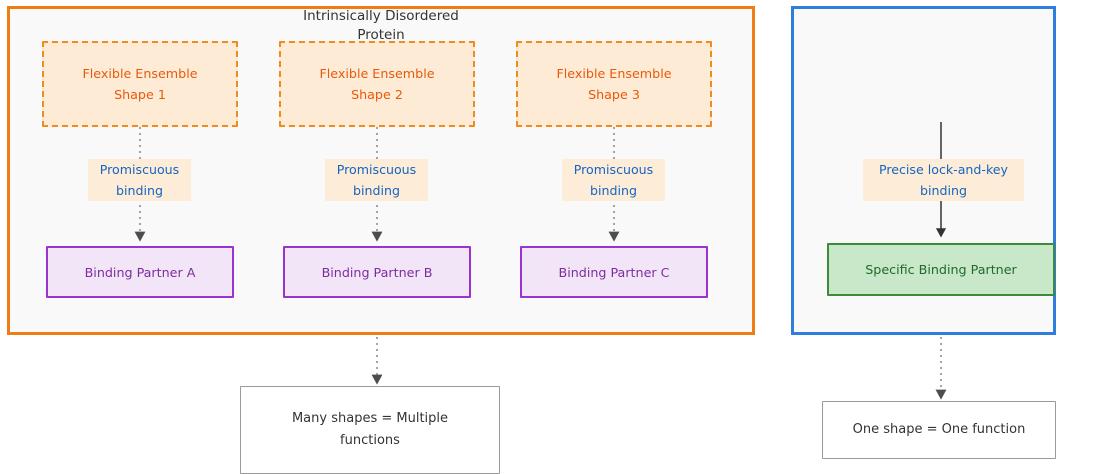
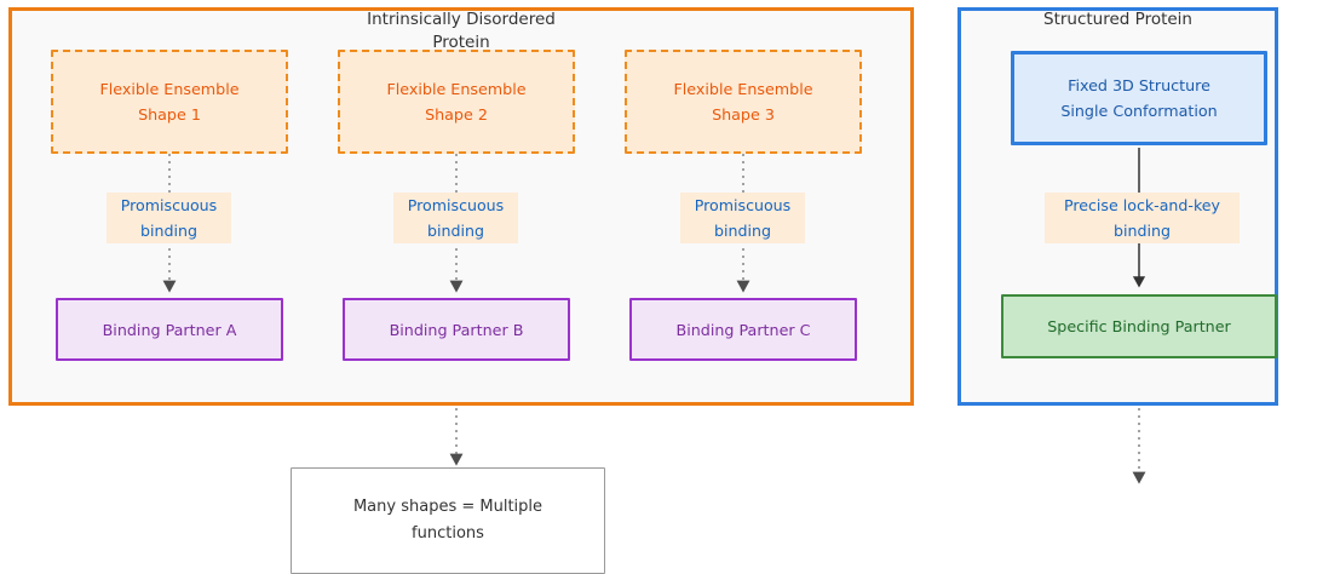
  Intrinsically Disordered Protein
+ Structured Protein
  Flexible Ensemble
  Shape 1
  Flexible Ensemble
  Shape 2
  Flexible Ensemble
  Shape 3
  Binding Partner A
  Binding Partner B
  Binding Partner C
  Promiscuous
  binding
  Promiscuous
  binding
  Promiscuous
  binding
+ Fixed 3D Structure
+ Single Conformation
  Specific Binding Partner
  Precise lock-and-key
  binding
  Many shapes = Multiple
  functions
- One shape = One function
